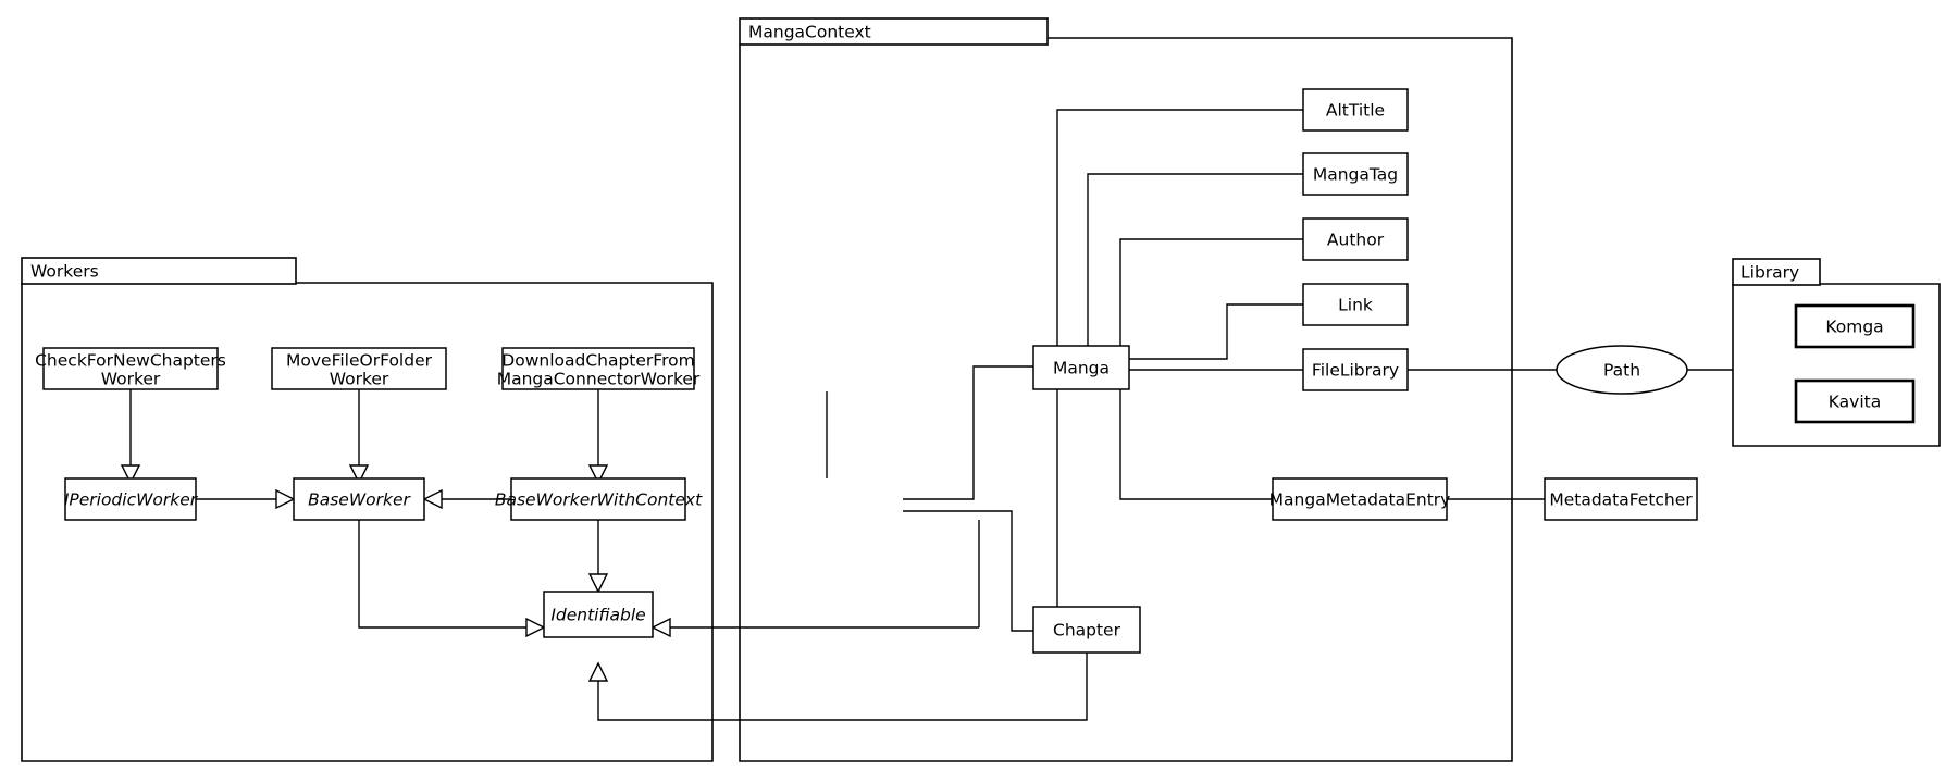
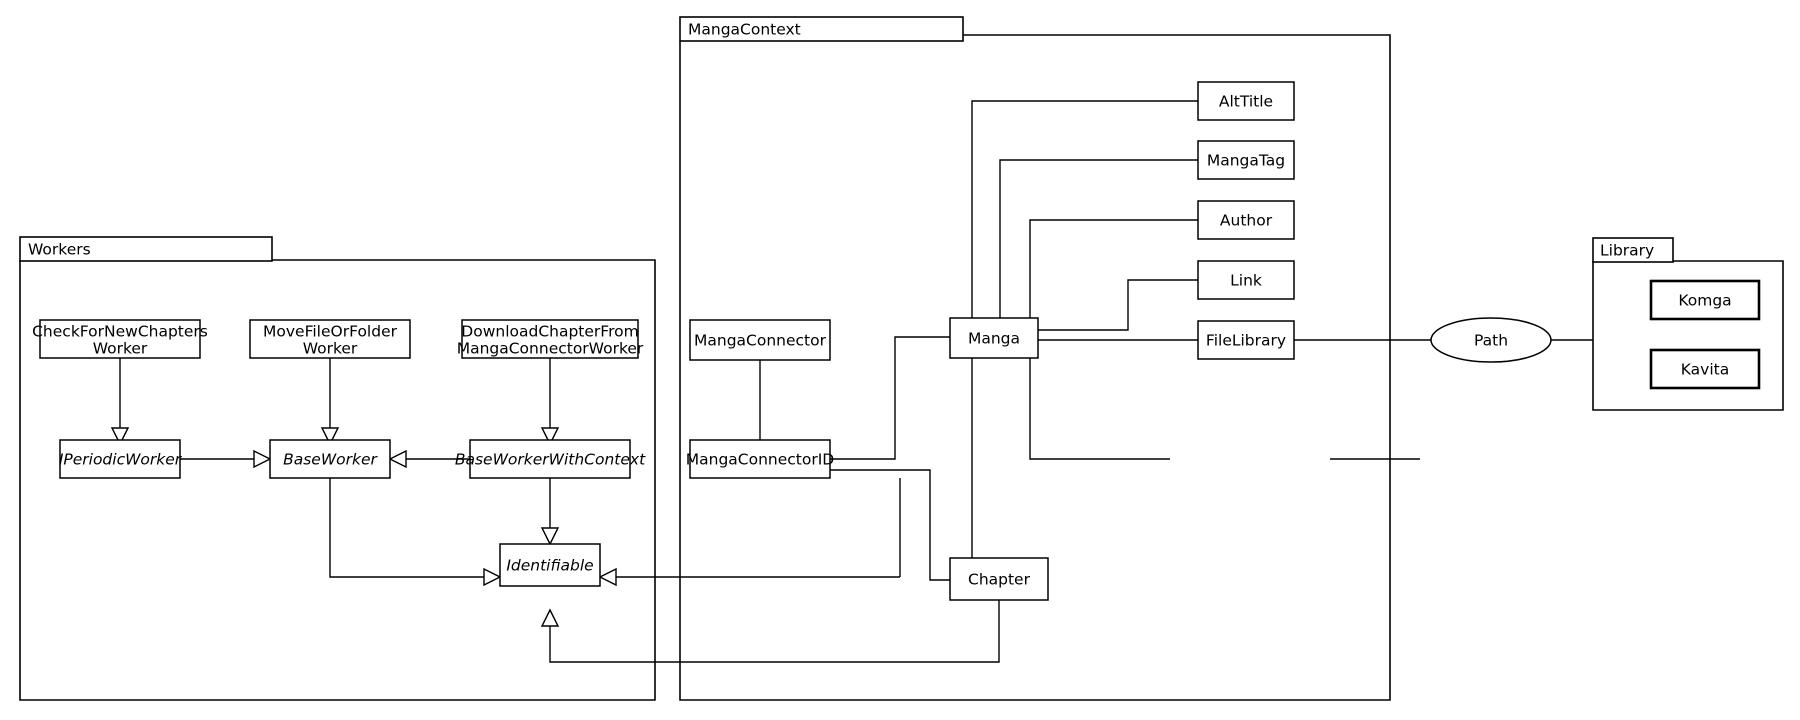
  Workers
  MangaContext
  Library
  CheckForNewChapters
  Worker
  MoveFileOrFolder
  Worker
  DownloadChapterFrom
  MangaConnectorWorker
  IPeriodicWorker
  BaseWorker
  BaseWorkerWithContext
  Identifiable
+ MangaConnector
+ MangaConnectorID
  Manga
  Chapter
  AltTitle
  MangaTag
  Author
  Link
  FileLibrary
- MangaMetadataEntry
- MetadataFetcher
  Path
  Komga
  Kavita
